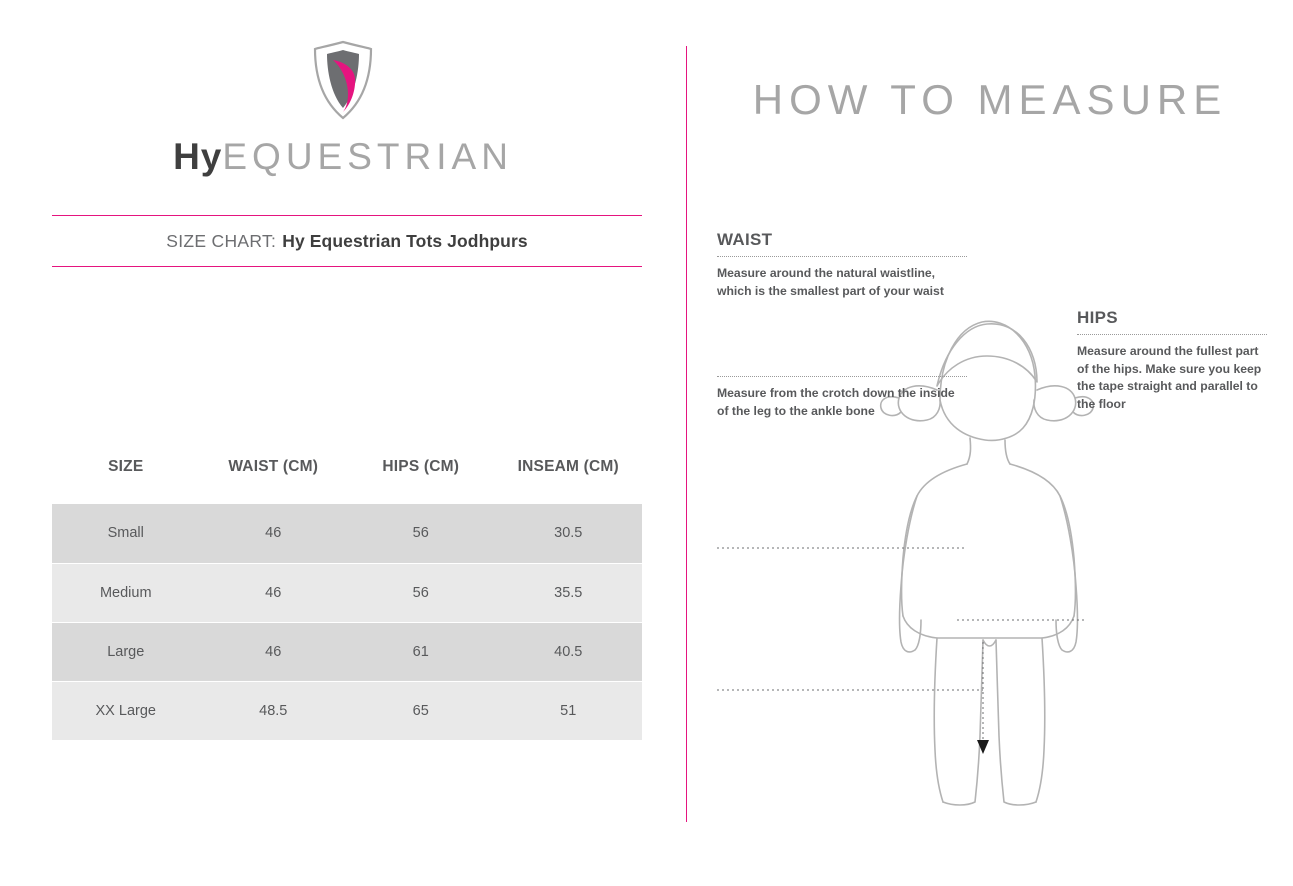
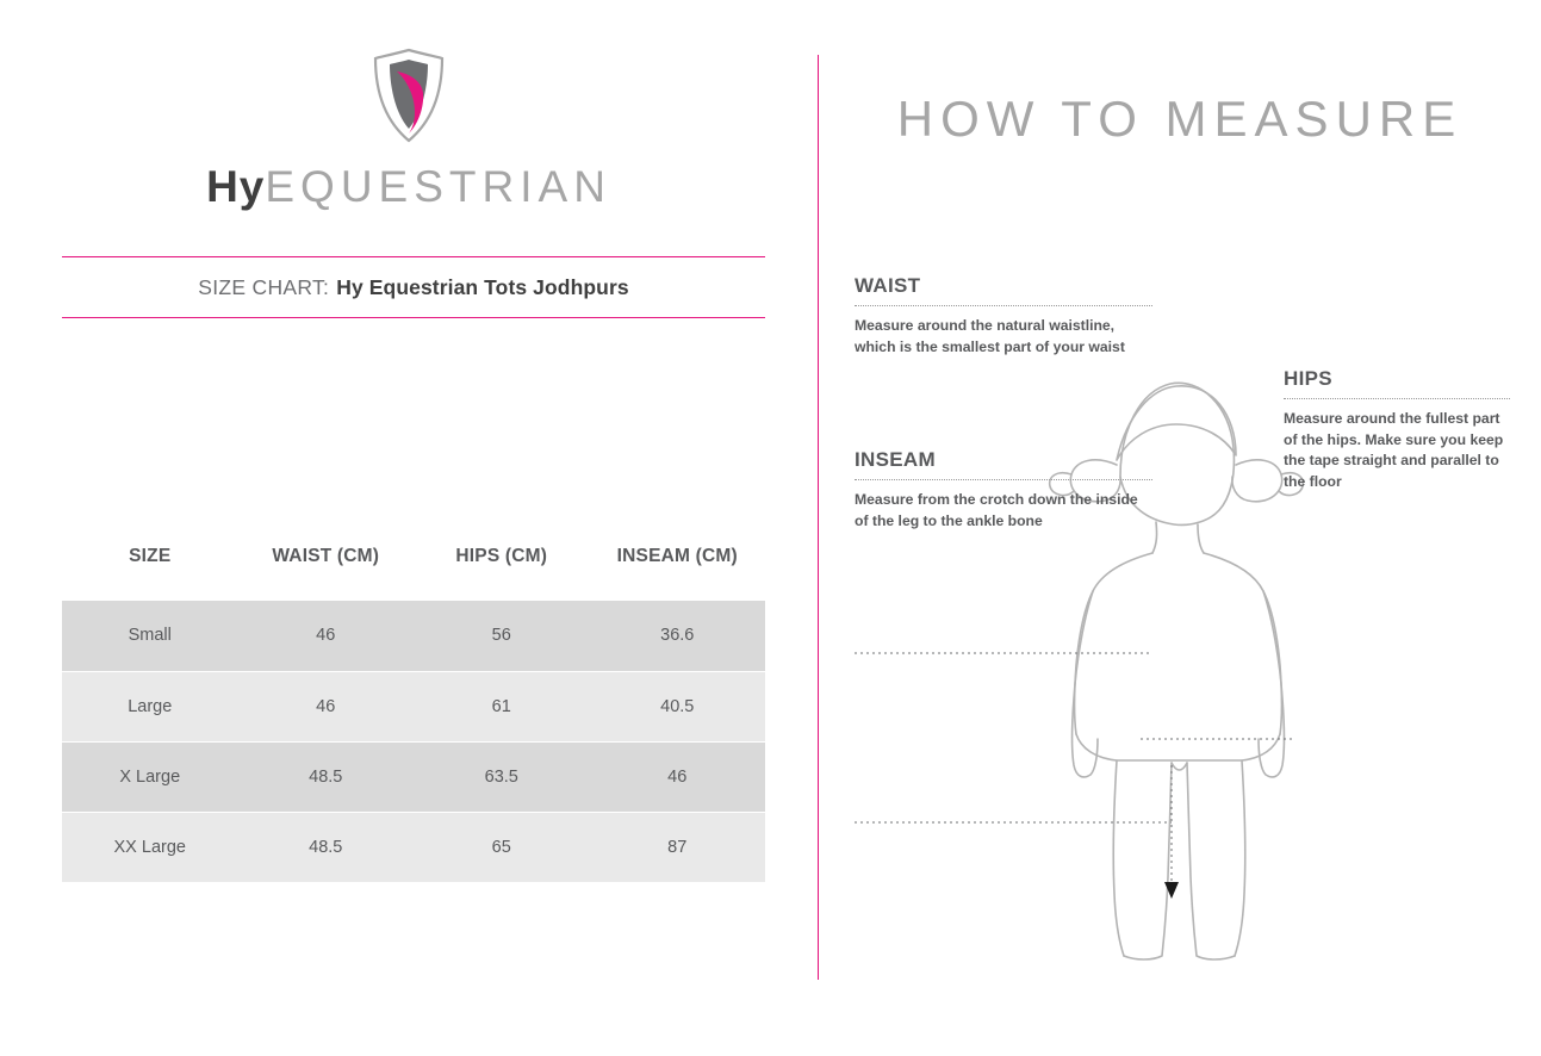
  HyEQUESTRIAN
  SIZE CHART:
  Hy Equestrian Tots Jodhpurs
  SIZE	WAIST (CM)	HIPS (CM)	INSEAM (CM)
- Small	46	56	30.5
+ Small	46	56	36.6
- Medium	46	56	35.5
  Large	46	61	40.5
+ X Large	48.5	63.5	46
- XX Large	48.5	65	51
+ XX Large	48.5	65	87
  HOW TO MEASURE
  WAIST
  Measure around the natural waistline, which is the smallest part of your waist
+ INSEAM
  Measure from the crotch down the inside of the leg to the ankle bone
  HIPS
  Measure around the fullest part of the hips. Make sure you keep the tape straight and parallel to the floor
